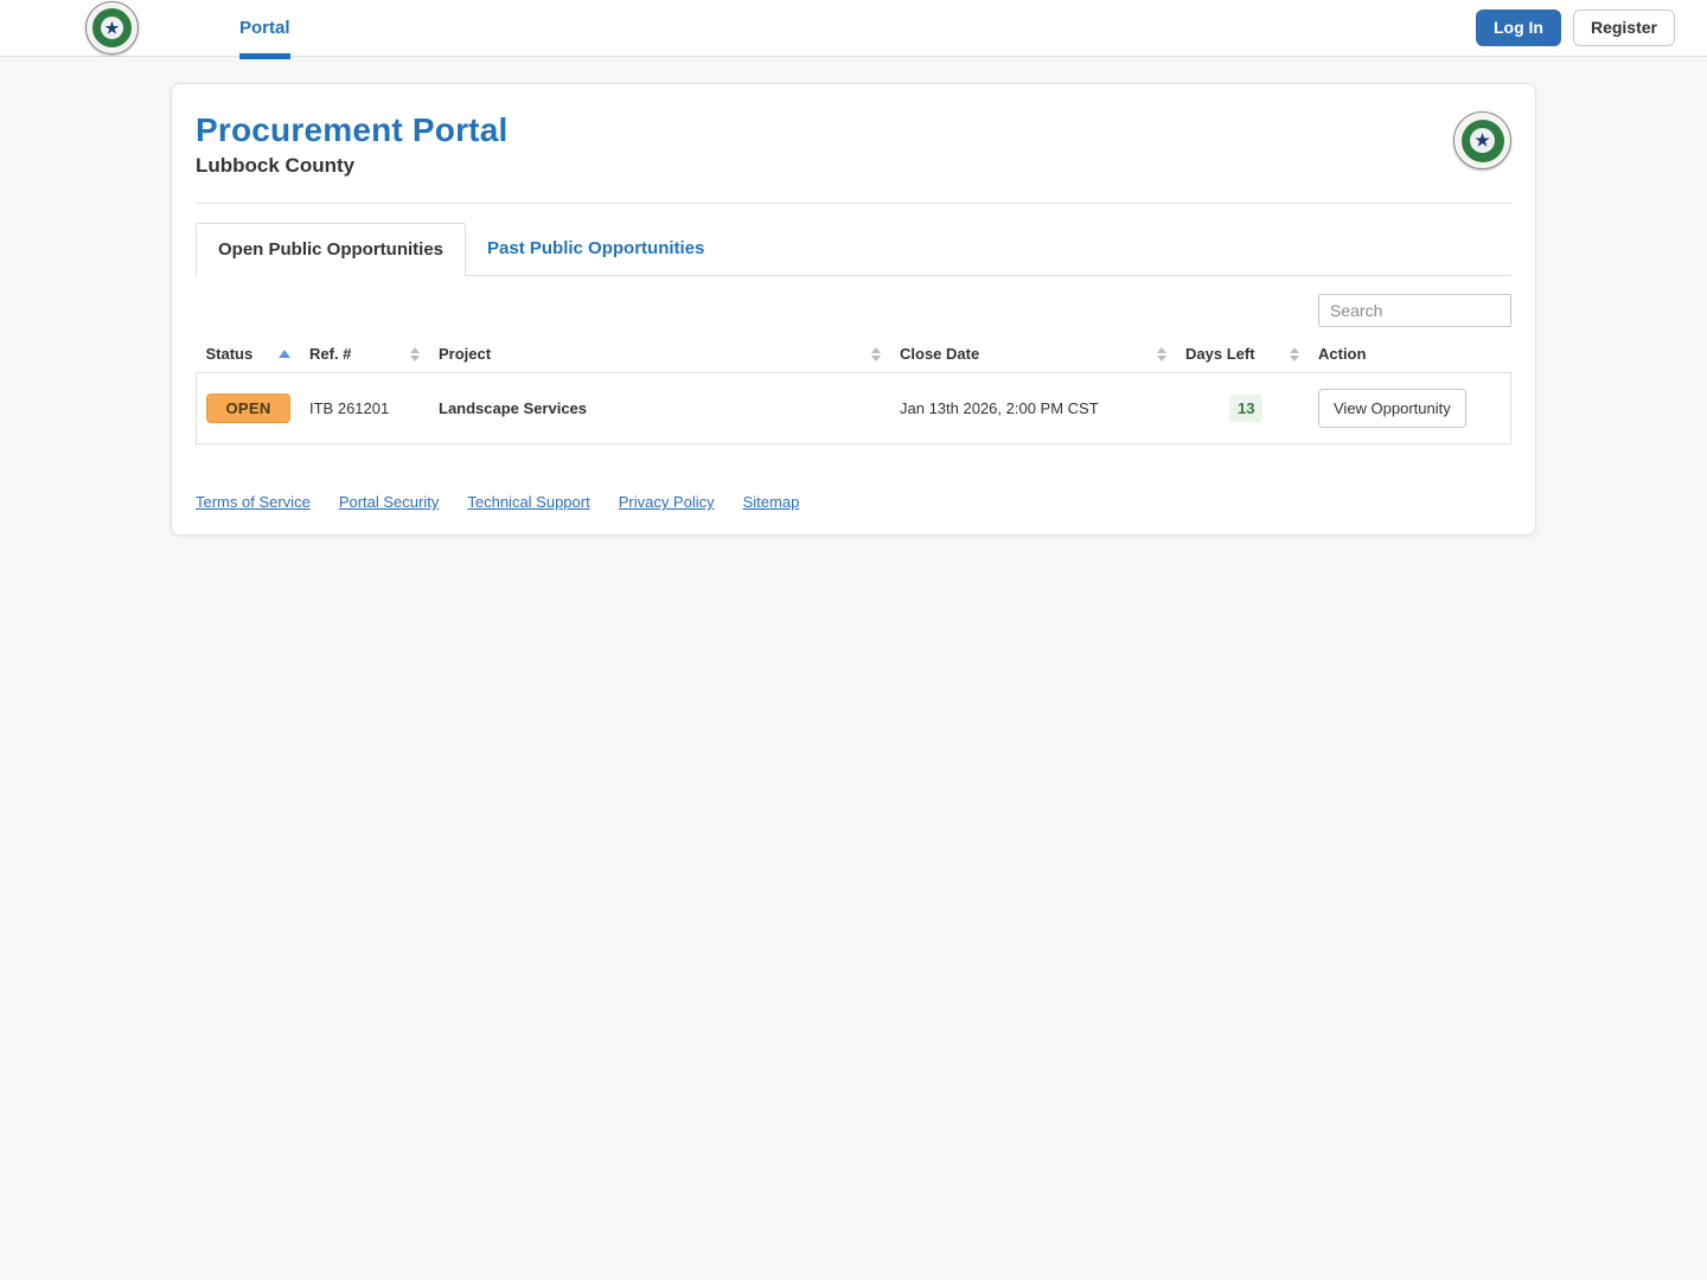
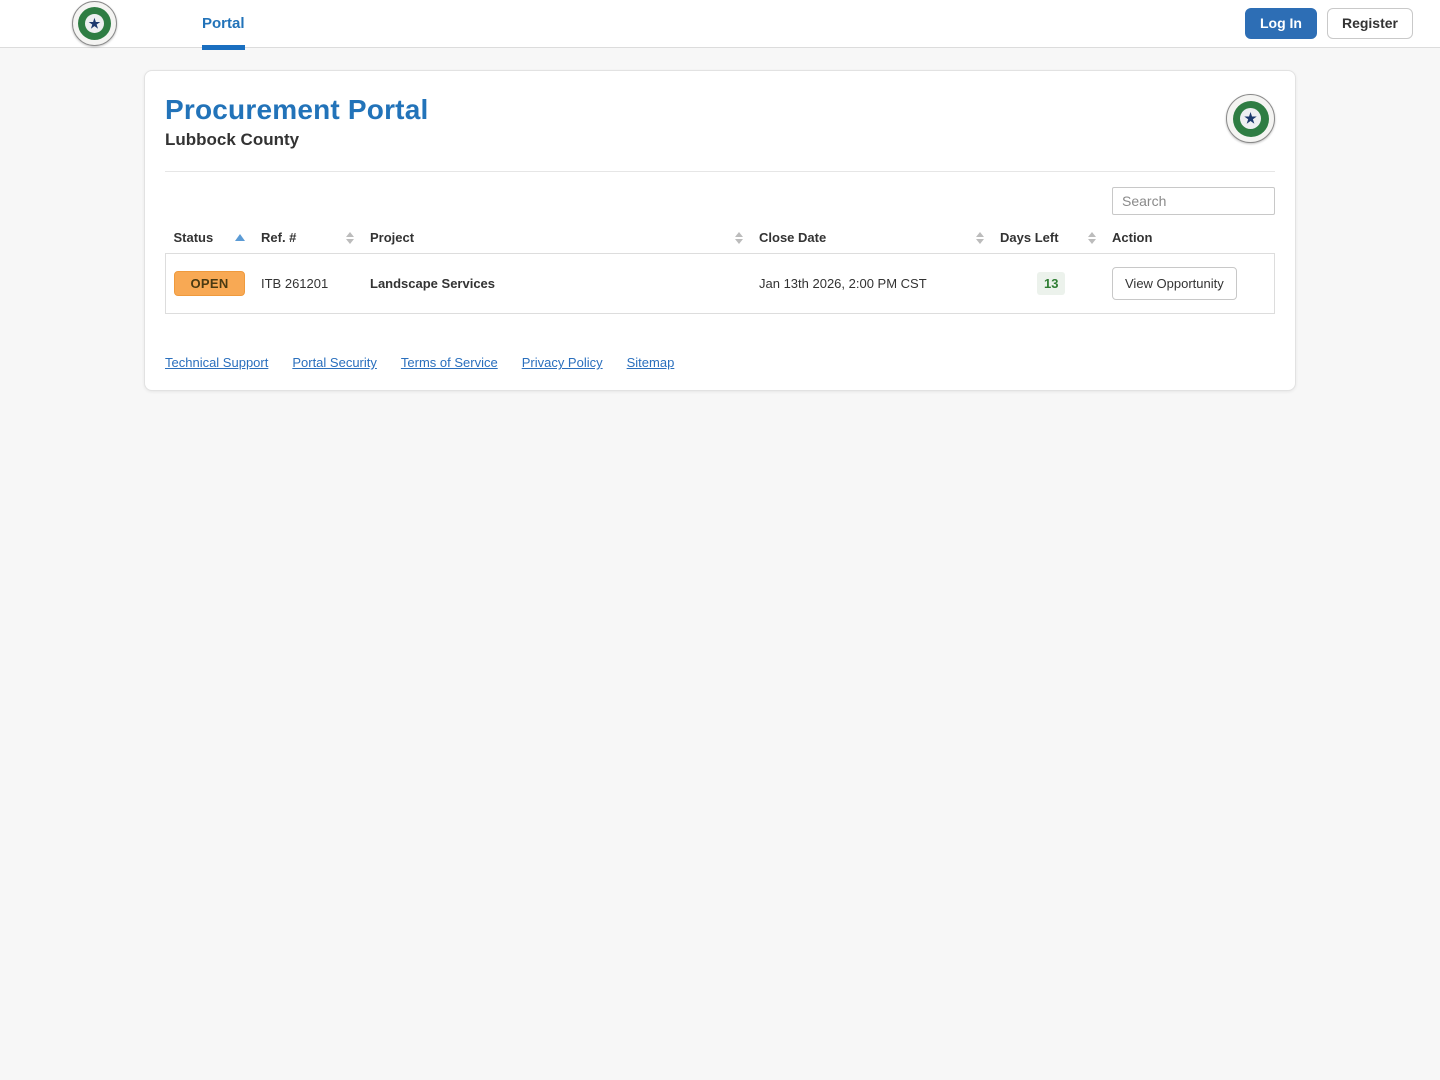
  ★
  Portal
  Log In
  Register
  Procurement Portal
  Lubbock County
  ★
- Open Public Opportunities
- Past Public Opportunities
  Search
  Status	Ref. #	Project	Close Date	Days Left	Action
  OPEN	ITB 261201	Landscape Services	Jan 13th 2026, 2:00 PM CST	13	View Opportunity
- Terms of Service
+ Technical Support
  Portal Security
- Technical Support
+ Terms of Service
  Privacy Policy
  Sitemap
